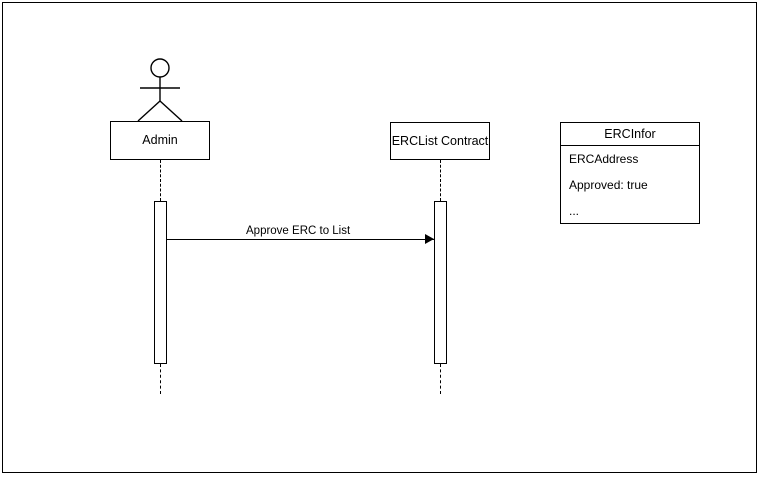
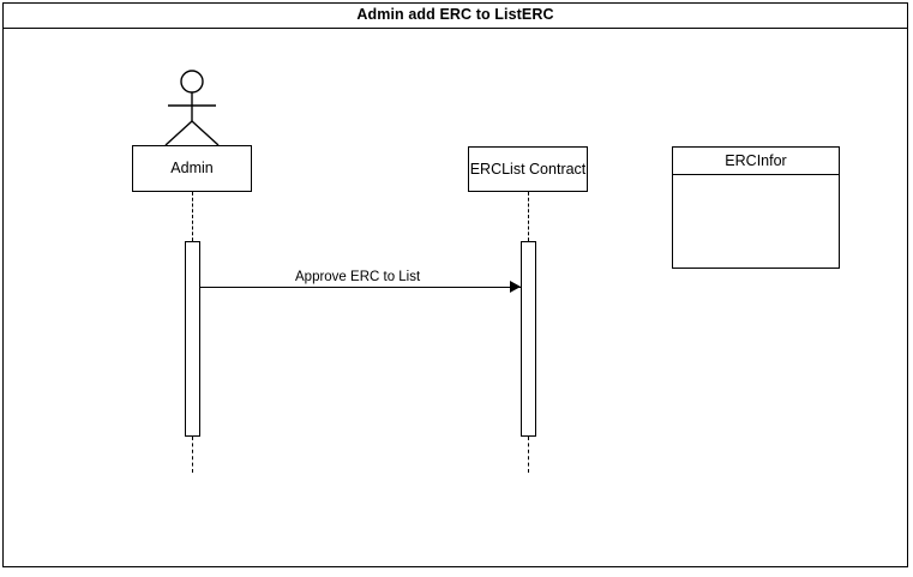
+ Admin add ERC to ListERC
  Admin
  ERCList Contract
  Approve ERC to List
  ERCInfor
- ERCAddress
- Approved: true
- ...
